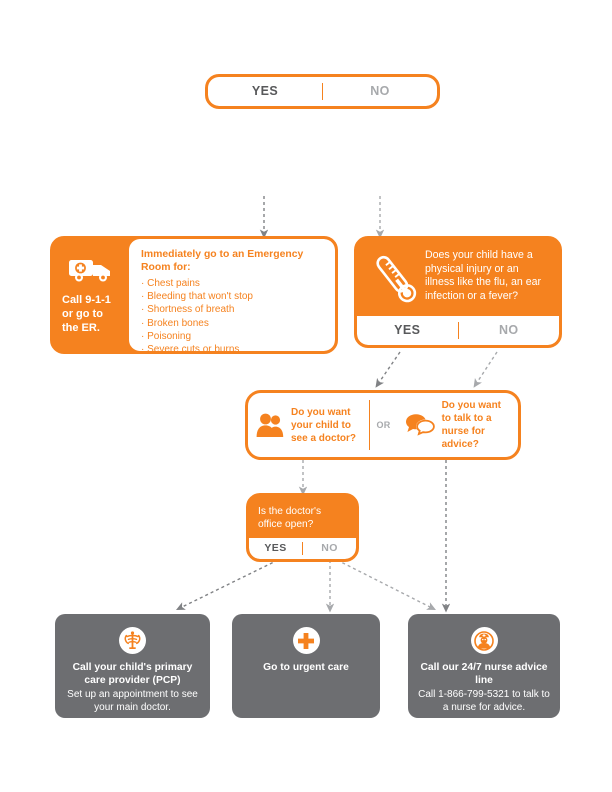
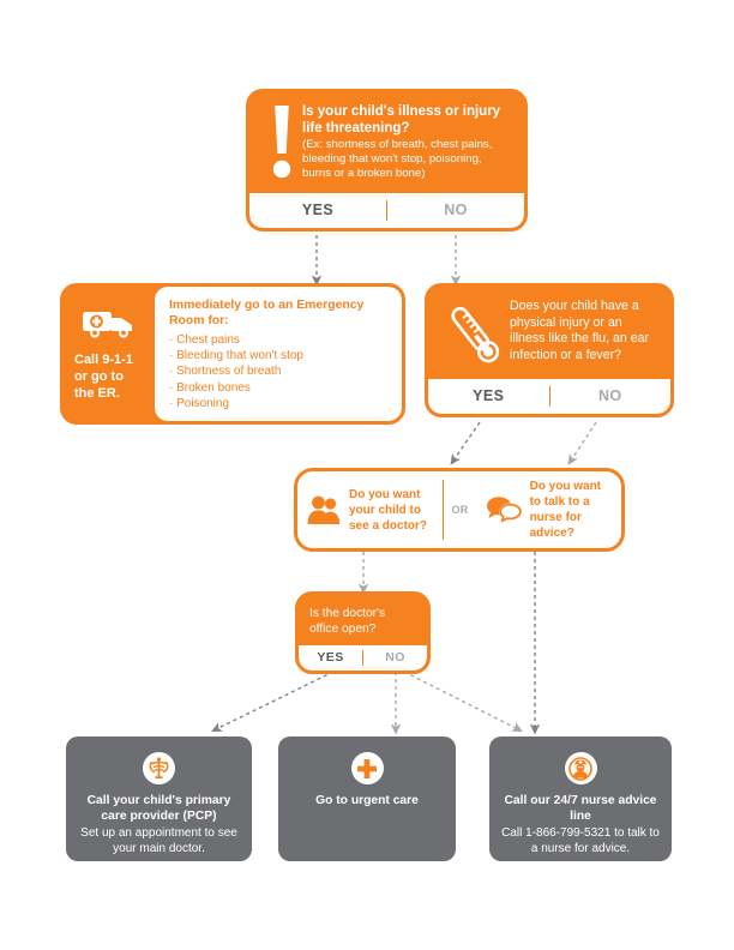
+ Is your child's illness or injury life threatening?
+ (Ex: shortness of breath, chest pains, bleeding that won't stop, poisoning, burns or a broken bone)
  YES
  NO
  Call 9-1-1 or go to the ER.
  Immediately go to an Emergency Room for:
  Chest pains
  Bleeding that won't stop
  Shortness of breath
  Broken bones
  Poisoning
- Severe cuts or burns
  Does your child have a physical injury or an illness like the flu, an ear infection or a fever?
  YES
  NO
  Do you want your child to see a doctor?
  OR
  Do you want to talk to a nurse for advice?
  Is the doctor's office open?
  YES
  NO
  Call your child's primary care provider (PCP)
  Set up an appointment to see your main doctor.
  Go to urgent care
  Call our 24/7 nurse advice line
  Call 1-866-799-5321 to talk to a nurse for advice.
